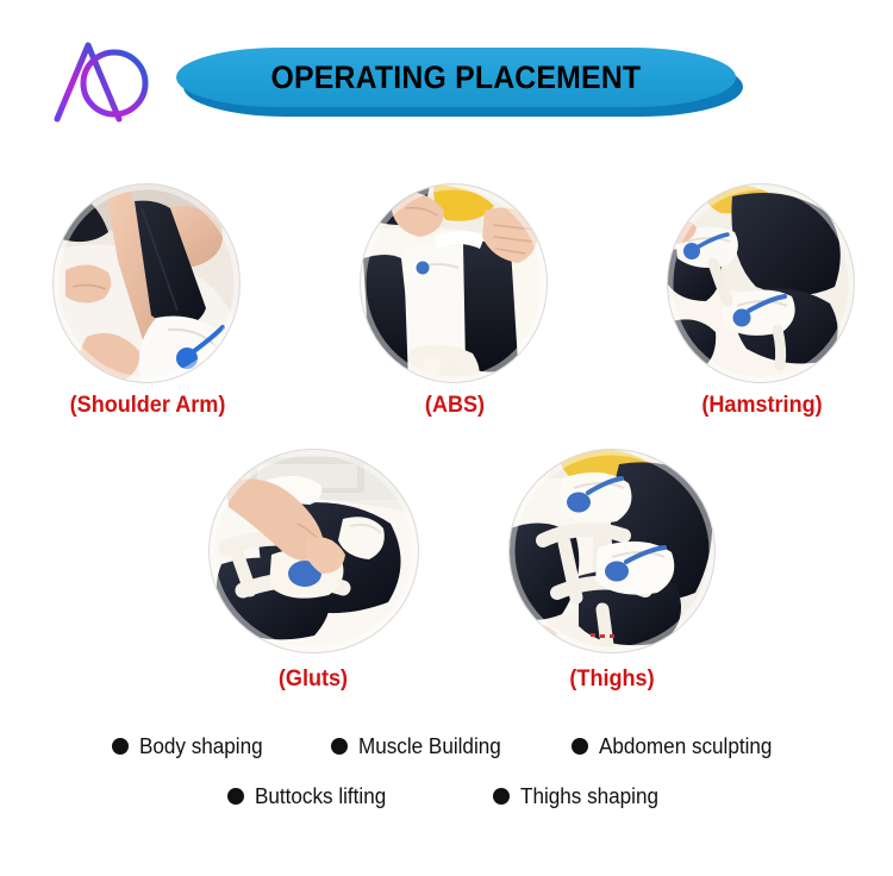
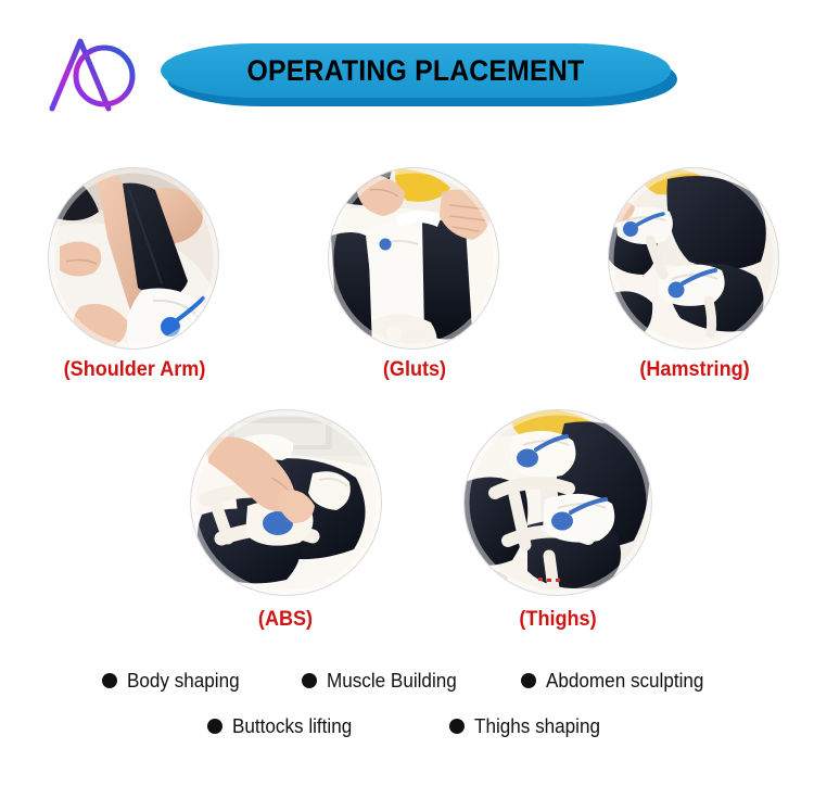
  OPERATING PLACEMENT
  (Shoulder Arm)
- (ABS)
+ (Gluts)
  (Hamstring)
- (Gluts)
+ (ABS)
  (Thighs)
  Body shaping
  Muscle Building
  Abdomen sculpting
  Buttocks lifting
  Thighs shaping
